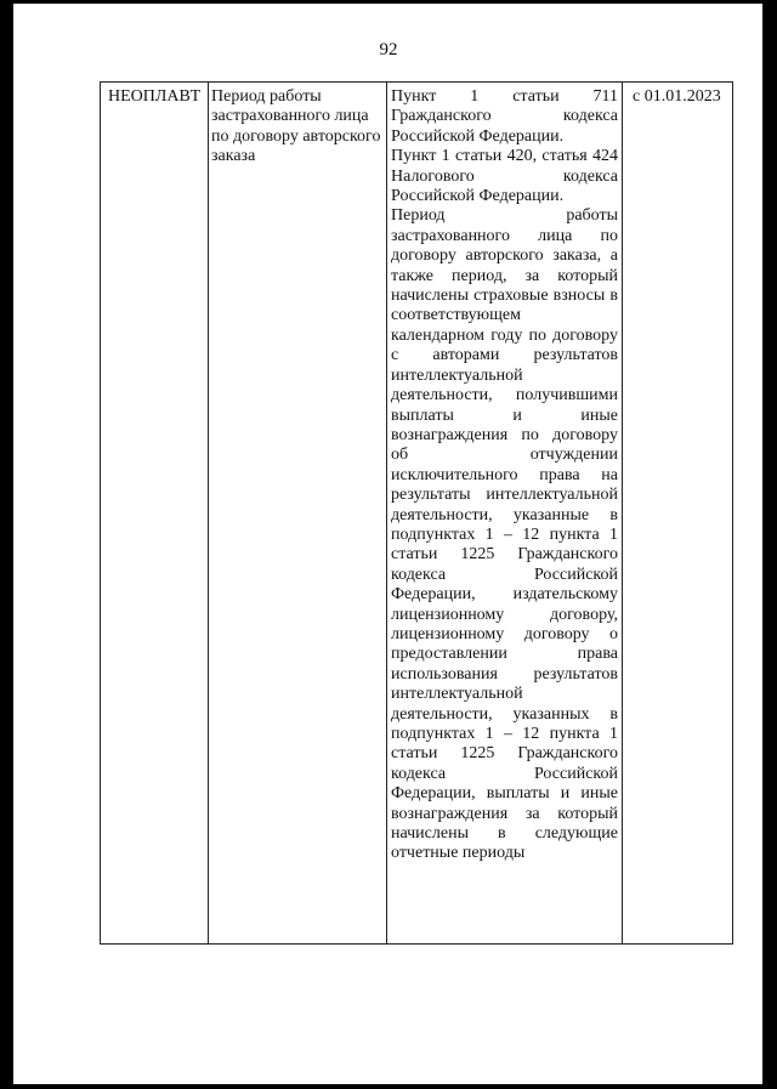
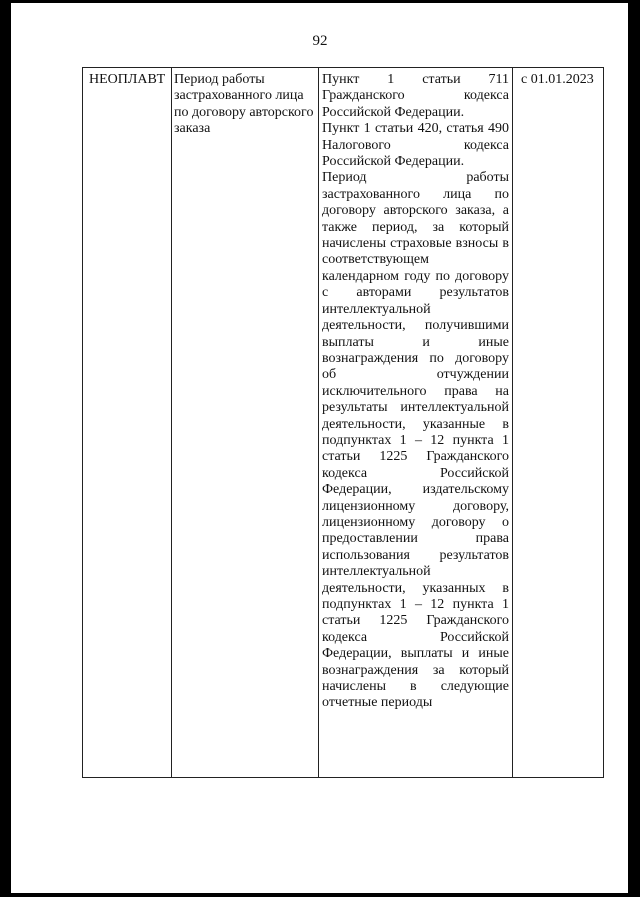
  92
- НЕОПЛАВТ	Период работы застрахованного лица по договору авторского заказа	Пункт 1 статьи 711 Гражданского кодекса Российской Федерации. Пункт 1 статьи 420, статья 424 Налогового кодекса Российской Федерации. Период работы застрахованного лица по договору авторского заказа, а также период, за который начислены страховые взносы в соответствующем календарном году по договору с авторами результатов интеллектуальной деятельности, получившими выплаты и иные вознаграждения по договору об отчуждении исключительного права на результаты интеллектуальной деятельности, указанные в подпунктах 1 – 12 пункта 1 статьи 1225 Гражданского кодекса Российской Федерации, издательскому лицензионному договору, лицензионному договору о предоставлении права использования результатов интеллектуальной деятельности, указанных в подпунктах 1 – 12 пункта 1 статьи 1225 Гражданского кодекса Российской Федерации, выплаты и иные вознаграждения за который начислены в следующие отчетные периоды	с 01.01.2023
+ НЕОПЛАВТ	Период работы застрахованного лица по договору авторского заказа	Пункт 1 статьи 711 Гражданского кодекса Российской Федерации. Пункт 1 статьи 420, статья 490 Налогового кодекса Российской Федерации. Период работы застрахованного лица по договору авторского заказа, а также период, за который начислены страховые взносы в соответствующем календарном году по договору с авторами результатов интеллектуальной деятельности, получившими выплаты и иные вознаграждения по договору об отчуждении исключительного права на результаты интеллектуальной деятельности, указанные в подпунктах 1 – 12 пункта 1 статьи 1225 Гражданского кодекса Российской Федерации, издательскому лицензионному договору, лицензионному договору о предоставлении права использования результатов интеллектуальной деятельности, указанных в подпунктах 1 – 12 пункта 1 статьи 1225 Гражданского кодекса Российской Федерации, выплаты и иные вознаграждения за который начислены в следующие отчетные периоды	с 01.01.2023
